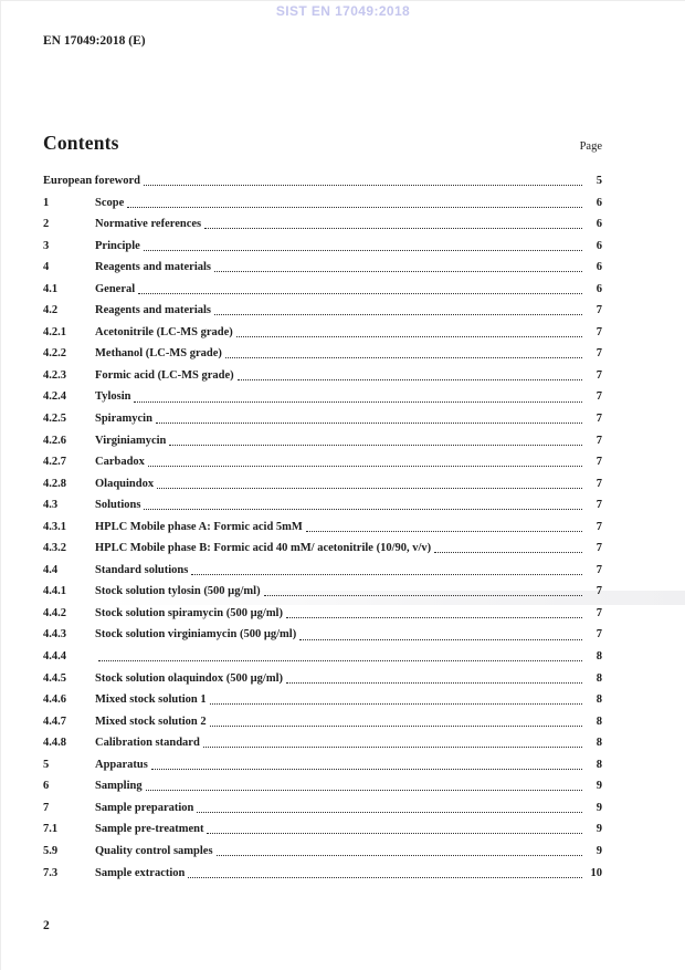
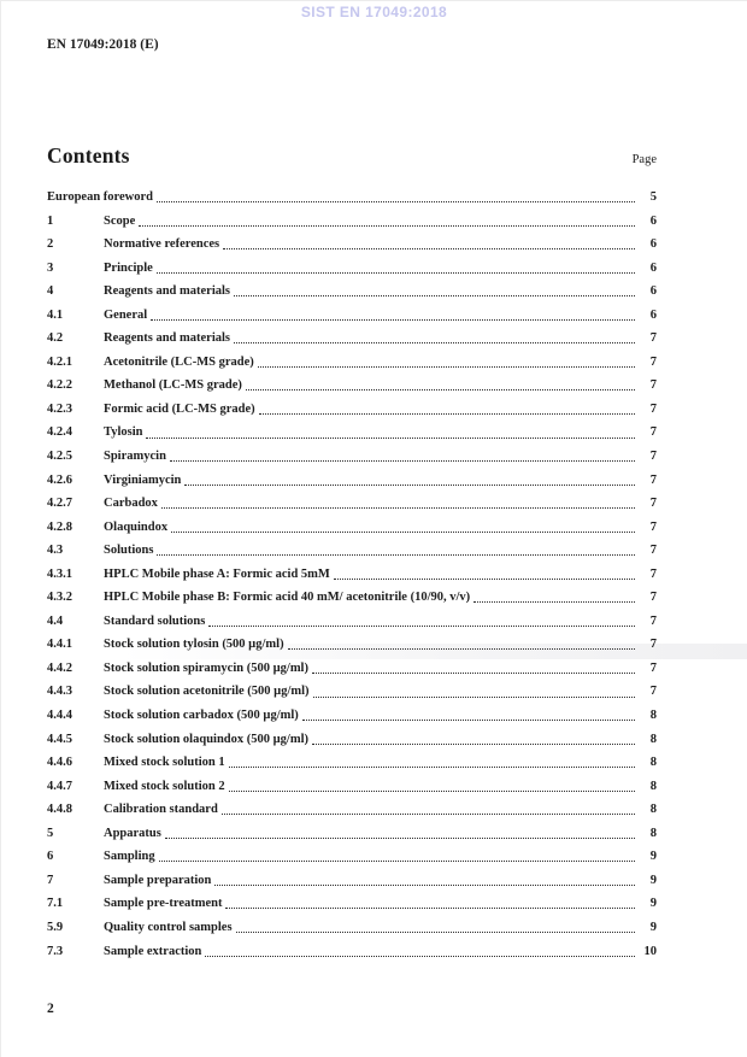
  SIST EN 17049:2018
  EN 17049:2018 (E)
  Contents
  Page
  European foreword
  5
  1
  Scope
  6
  2
  Normative references
  6
  3
  Principle
  6
  4
  Reagents and materials
  6
  4.1
  General
  6
  4.2
  Reagents and materials
  7
  4.2.1
  Acetonitrile (LC-MS grade)
  7
  4.2.2
  Methanol (LC-MS grade)
  7
  4.2.3
  Formic acid (LC-MS grade)
  7
  4.2.4
  Tylosin
  7
  4.2.5
  Spiramycin
  7
  4.2.6
  Virginiamycin
  7
  4.2.7
  Carbadox
  7
  4.2.8
  Olaquindox
  7
  4.3
  Solutions
  7
  4.3.1
  HPLC Mobile phase A: Formic acid 5mM
  7
  4.3.2
  HPLC Mobile phase B: Formic acid 40 mM/ acetonitrile (10/90, v/v)
  7
  4.4
  Standard solutions
  7
  4.4.1
  Stock solution tylosin (500 µg/ml)
  7
  4.4.2
  Stock solution spiramycin (500 µg/ml)
  7
  4.4.3
- Stock solution virginiamycin (500 µg/ml)
+ Stock solution acetonitrile (500 µg/ml)
  7
  4.4.4
+ Stock solution carbadox (500 µg/ml)
  8
  4.4.5
  Stock solution olaquindox (500 µg/ml)
  8
  4.4.6
  Mixed stock solution 1
  8
  4.4.7
  Mixed stock solution 2
  8
  4.4.8
  Calibration standard
  8
  5
  Apparatus
  8
  6
  Sampling
  9
  7
  Sample preparation
  9
  7.1
  Sample pre-treatment
  9
  5.9
  Quality control samples
  9
  7.3
  Sample extraction
  10
  2
